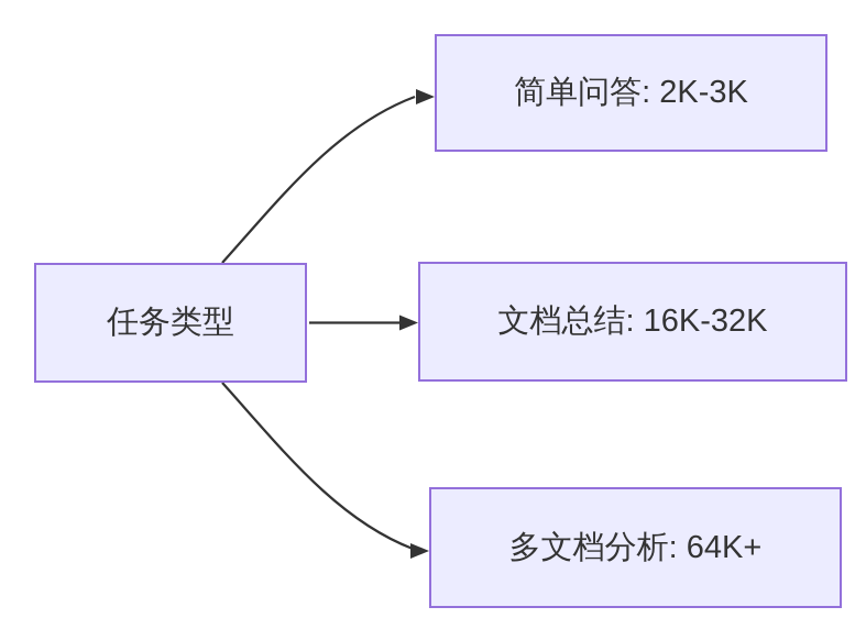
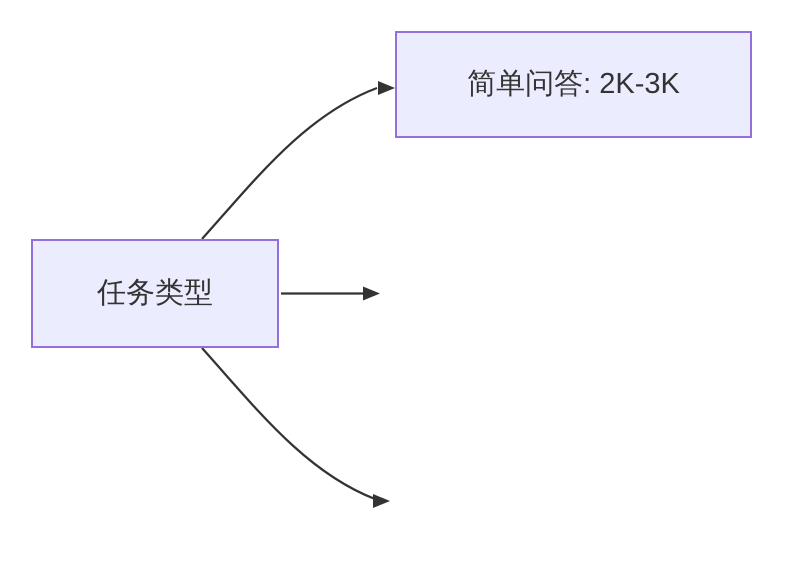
  任务类型
  简单问答: 2K-3K
- 文档总结: 16K-32K
- 多文档分析: 64K+
